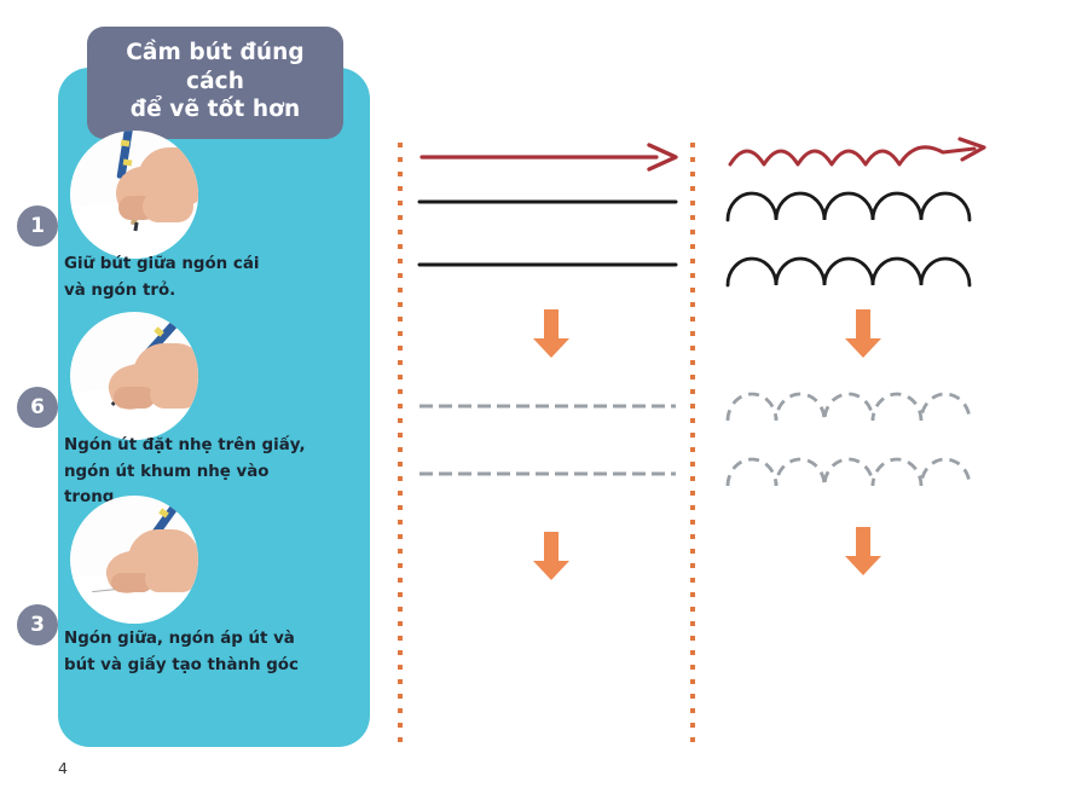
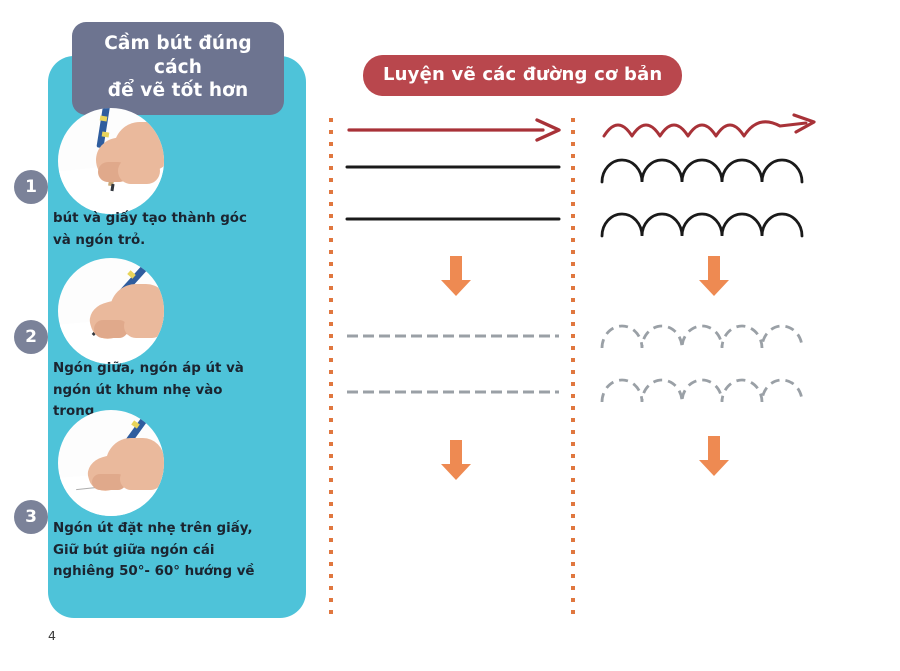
  Cầm bút đúng cách
  để vẽ tốt hơn
  1
- Giữ bút giữa ngón cái
+ bút và giấy tạo thành góc
  và ngón trỏ.
- 6
+ 2
- Ngón út đặt nhẹ trên giấy,
+ Ngón giữa, ngón áp út và
  ngón út khum nhẹ vào trong
  3
- Ngón giữa, ngón áp út và
+ Ngón út đặt nhẹ trên giấy,
- bút và giấy tạo thành góc
+ Giữ bút giữa ngón cái
+ nghiêng 50°- 60° hướng về
+ Luyện vẽ các đường cơ bản
  4
